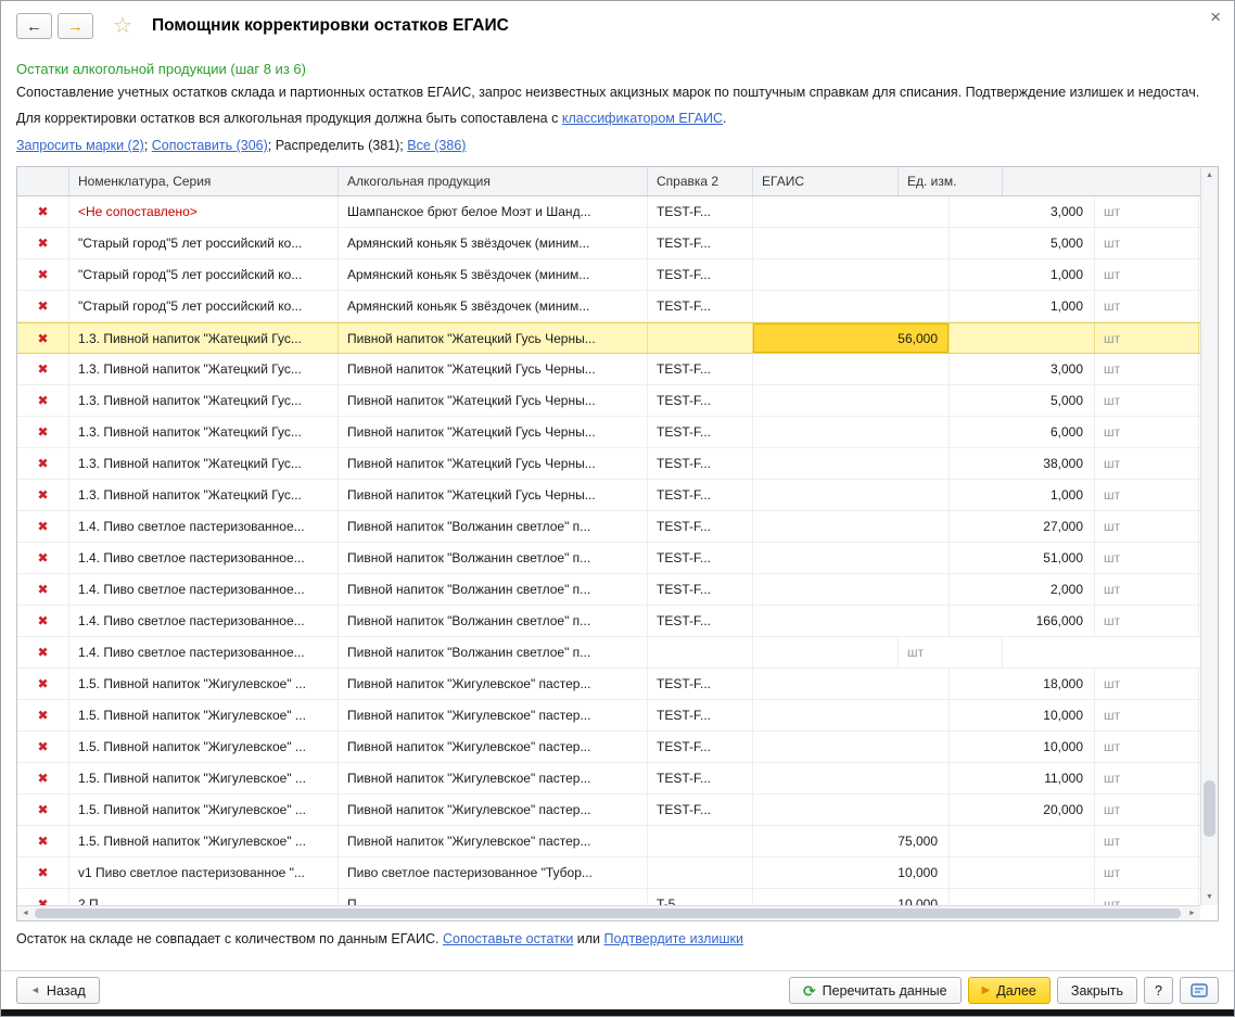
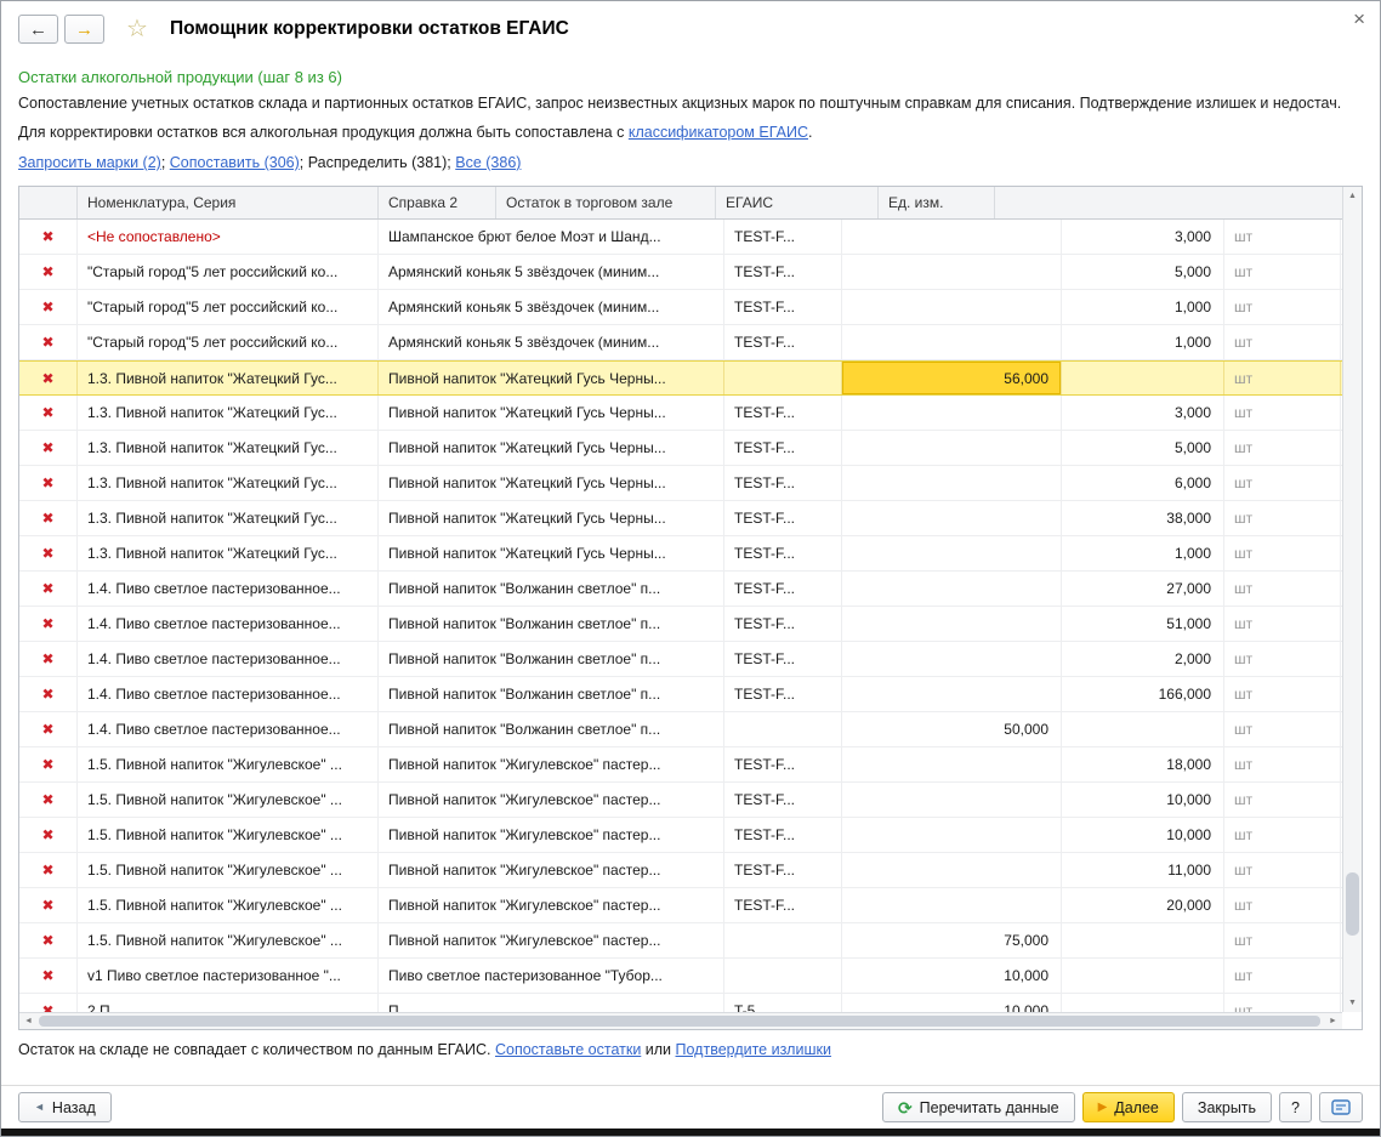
  ←
  →
  ☆
  Помощник корректировки остатков ЕГАИС
  ×
  Остатки алкогольной продукции (шаг 8 из 6)
  Сопоставление учетных остатков склада и партионных остатков ЕГАИС, запрос неизвестных акцизных марок по поштучным справкам для списания. Подтверждение излишек и недостач.
  Для корректировки остатков вся алкогольная продукция должна быть сопоставлена с классификатором ЕГАИС.
  Запросить марки (2); Сопоставить (306); Распределить (381); Все (386)
  Номенклатура, Серия
- Алкогольная продукция
  Справка 2
+ Остаток в торговом зале
  ЕГАИС
  Ед. изм.
  ✖
  <Не сопоставлено>
  Шампанское брют белое Моэт и Шанд...
  TEST-F...
  3,000
  шт
  ✖
  "Старый город"5 лет российский ко...
  Армянский коньяк 5 звёздочек (миним...
  TEST-F...
  5,000
  шт
  ✖
  "Старый город"5 лет российский ко...
  Армянский коньяк 5 звёздочек (миним...
  TEST-F...
  1,000
  шт
  ✖
  "Старый город"5 лет российский ко...
  Армянский коньяк 5 звёздочек (миним...
  TEST-F...
  1,000
  шт
  ✖
  1.3. Пивной напиток "Жатецкий Гус...
  Пивной напиток "Жатецкий Гусь Черны...
  56,000
  шт
  ✖
  1.3. Пивной напиток "Жатецкий Гус...
  Пивной напиток "Жатецкий Гусь Черны...
  TEST-F...
  3,000
  шт
  ✖
  1.3. Пивной напиток "Жатецкий Гус...
  Пивной напиток "Жатецкий Гусь Черны...
  TEST-F...
  5,000
  шт
  ✖
  1.3. Пивной напиток "Жатецкий Гус...
  Пивной напиток "Жатецкий Гусь Черны...
  TEST-F...
  6,000
  шт
  ✖
  1.3. Пивной напиток "Жатецкий Гус...
  Пивной напиток "Жатецкий Гусь Черны...
  TEST-F...
  38,000
  шт
  ✖
  1.3. Пивной напиток "Жатецкий Гус...
  Пивной напиток "Жатецкий Гусь Черны...
  TEST-F...
  1,000
  шт
  ✖
  1.4. Пиво светлое пастеризованное...
  Пивной напиток "Волжанин светлое" п...
  TEST-F...
  27,000
  шт
  ✖
  1.4. Пиво светлое пастеризованное...
  Пивной напиток "Волжанин светлое" п...
  TEST-F...
  51,000
  шт
  ✖
  1.4. Пиво светлое пастеризованное...
  Пивной напиток "Волжанин светлое" п...
  TEST-F...
  2,000
  шт
  ✖
  1.4. Пиво светлое пастеризованное...
  Пивной напиток "Волжанин светлое" п...
  TEST-F...
  166,000
  шт
  ✖
  1.4. Пиво светлое пастеризованное...
  Пивной напиток "Волжанин светлое" п...
+ 50,000
  шт
  ✖
  1.5. Пивной напиток "Жигулевское" ...
  Пивной напиток "Жигулевское" пастер...
  TEST-F...
  18,000
  шт
  ✖
  1.5. Пивной напиток "Жигулевское" ...
  Пивной напиток "Жигулевское" пастер...
  TEST-F...
  10,000
  шт
  ✖
  1.5. Пивной напиток "Жигулевское" ...
  Пивной напиток "Жигулевское" пастер...
  TEST-F...
  10,000
  шт
  ✖
  1.5. Пивной напиток "Жигулевское" ...
  Пивной напиток "Жигулевское" пастер...
  TEST-F...
  11,000
  шт
  ✖
  1.5. Пивной напиток "Жигулевское" ...
  Пивной напиток "Жигулевское" пастер...
  TEST-F...
  20,000
  шт
  ✖
  1.5. Пивной напиток "Жигулевское" ...
  Пивной напиток "Жигулевское" пастер...
  75,000
  шт
  ✖
  v1 Пиво светлое пастеризованное "...
  Пиво светлое пастеризованное "Тубор...
  10,000
  шт
  ✖
  2 П...
  П...
  T-5...
  10,000
  шт
  Остаток на складе не совпадает с количеством по данным ЕГАИС. Сопоставьте остатки или Подтвердите излишки
  ◄
  Назад
  ⟳
  Перечитать данные
  ▶
  Далее
  Закрыть
  ?
